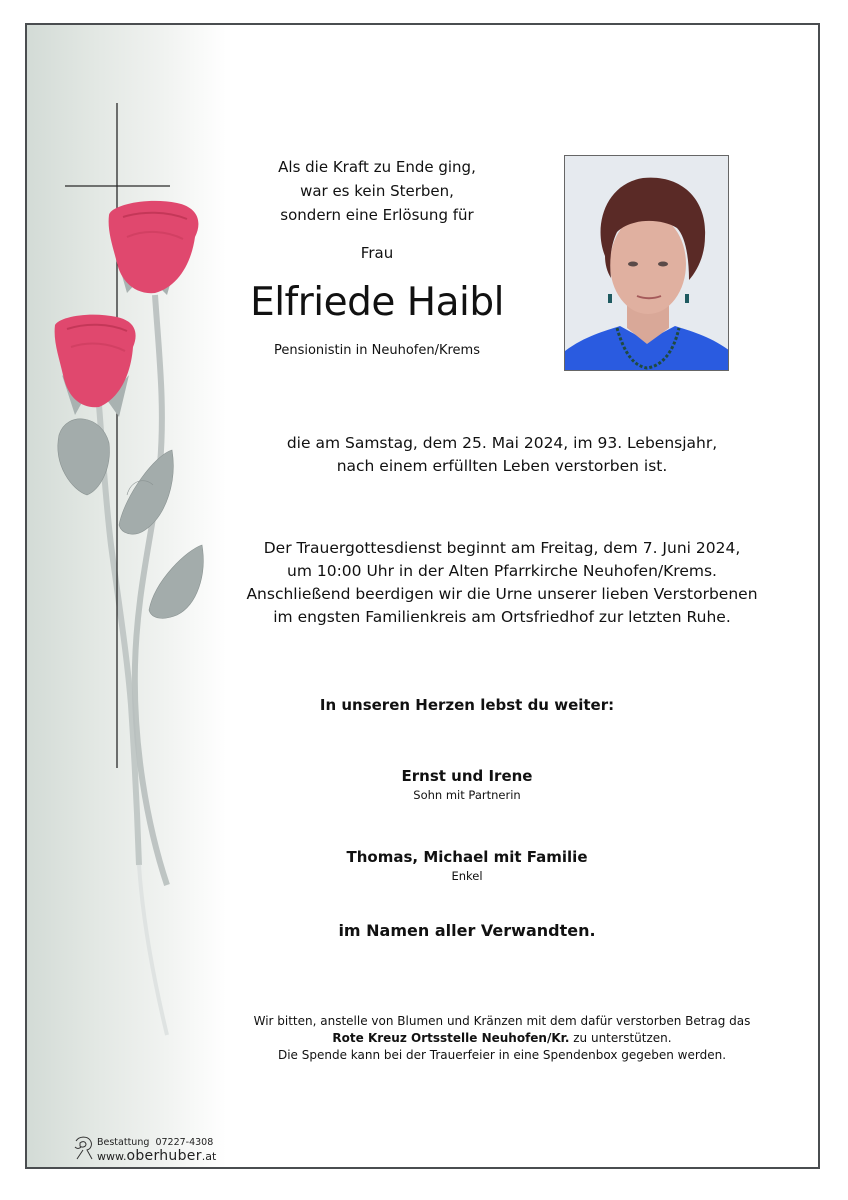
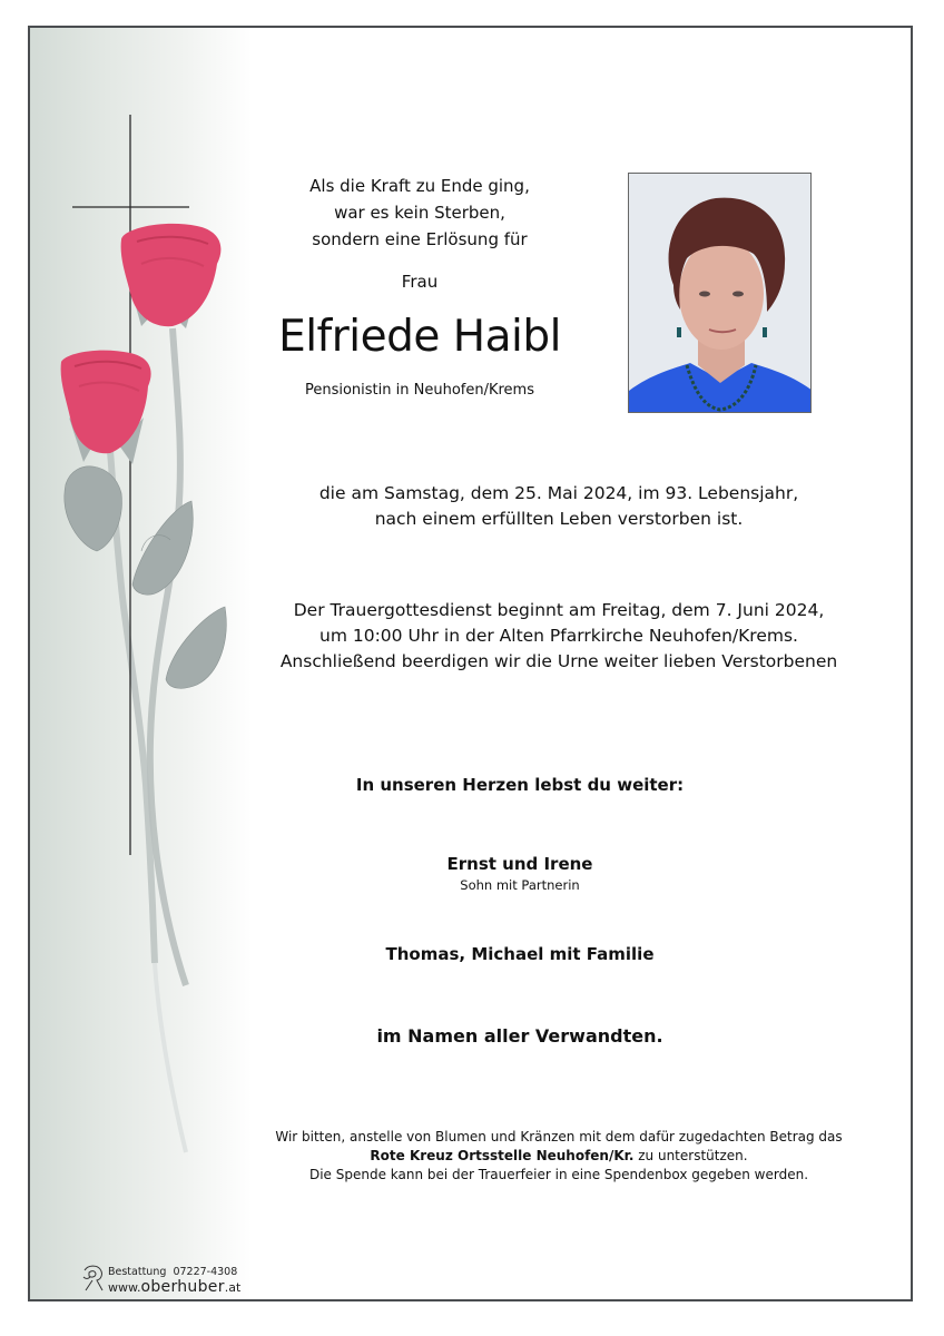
  Als die Kraft zu Ende ging,
  war es kein Sterben,
  sondern eine Erlösung für
  Frau
  Elfriede Haibl
  Pensionistin in Neuhofen/Krems
  die am Samstag, dem 25. Mai 2024, im 93. Lebensjahr,
  nach einem erfüllten Leben verstorben ist.
  Der Trauergottesdienst beginnt am Freitag, dem 7. Juni 2024,
  um 10:00 Uhr in der Alten Pfarrkirche Neuhofen/Krems.
- Anschließend beerdigen wir die Urne unserer lieben Verstorbenen
+ Anschließend beerdigen wir die Urne weiter lieben Verstorbenen
- im engsten Familienkreis am Ortsfriedhof zur letzten Ruhe.
  In unseren Herzen lebst du weiter:
  Ernst und Irene
  Sohn mit Partnerin
  Thomas, Michael mit Familie
- Enkel
  im Namen aller Verwandten.
- Wir bitten, anstelle von Blumen und Kränzen mit dem dafür verstorben Betrag das
+ Wir bitten, anstelle von Blumen und Kränzen mit dem dafür zugedachten Betrag das
  Rote Kreuz Ortsstelle Neuhofen/Kr. zu unterstützen.
  Die Spende kann bei der Trauerfeier in eine Spendenbox gegeben werden.
  Bestattung 07227-4308
  www.oberhuber.at
